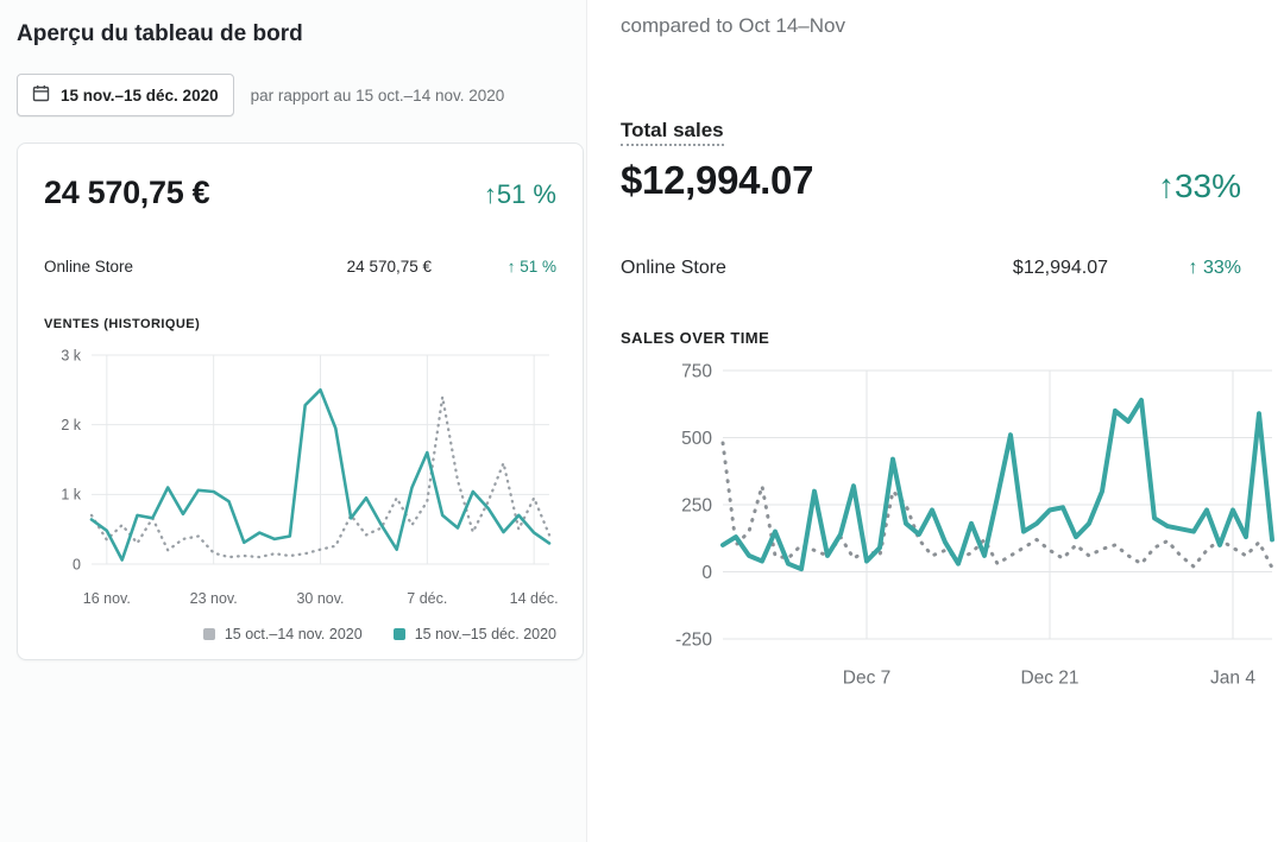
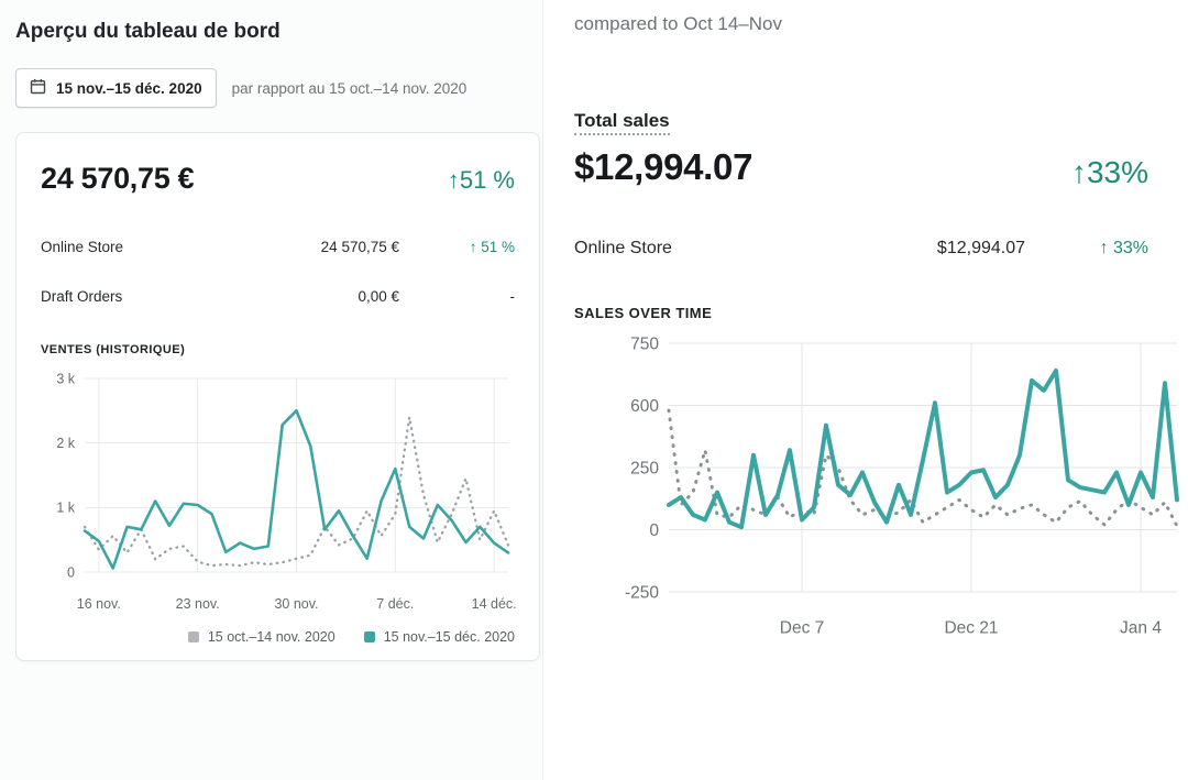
  Aperçu du tableau de bord
  15 nov.–15 déc. 2020
  par rapport au 15 oct.–14 nov. 2020
  24 570,75 €
  ↑51 %
  Online Store
  24 570,75 €
  ↑ 51 %
+ Draft Orders
+ 0,00 €
+ -
  VENTES (HISTORIQUE)
  3 k
  2 k
  1 k
  0
  16 nov.
  23 nov.
  30 nov.
  7 déc.
  14 déc.
  15 oct.–14 nov. 2020
  15 nov.–15 déc. 2020
  compared to Oct 14–Nov
  Total sales
  $12,994.07
  ↑33%
  Online Store
  $12,994.07
  ↑ 33%
  SALES OVER TIME
  750
- 500
+ 600
  250
  0
  -250
  Dec 7
  Dec 21
  Jan 4
